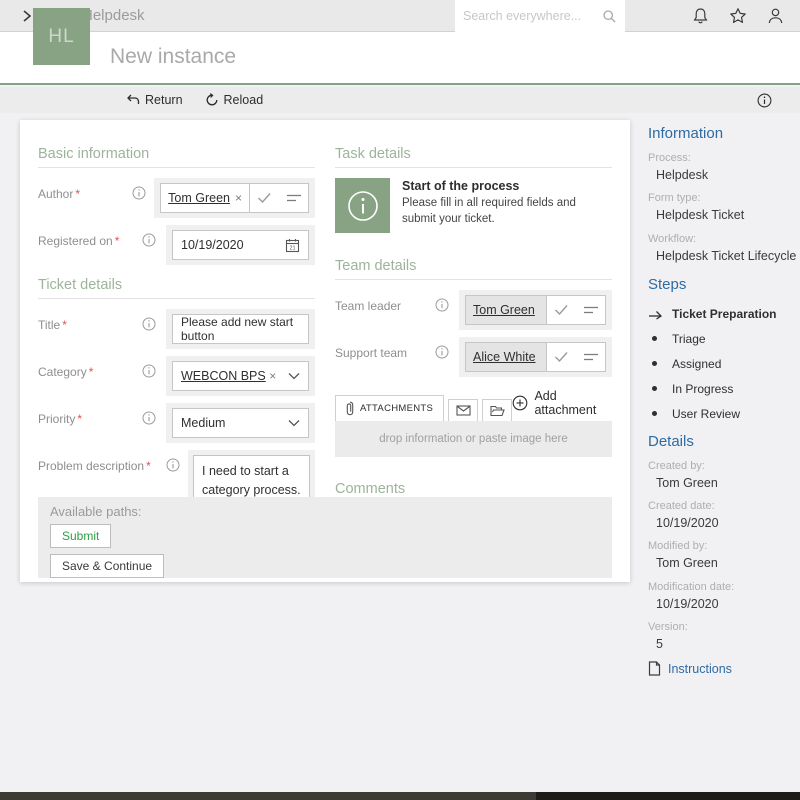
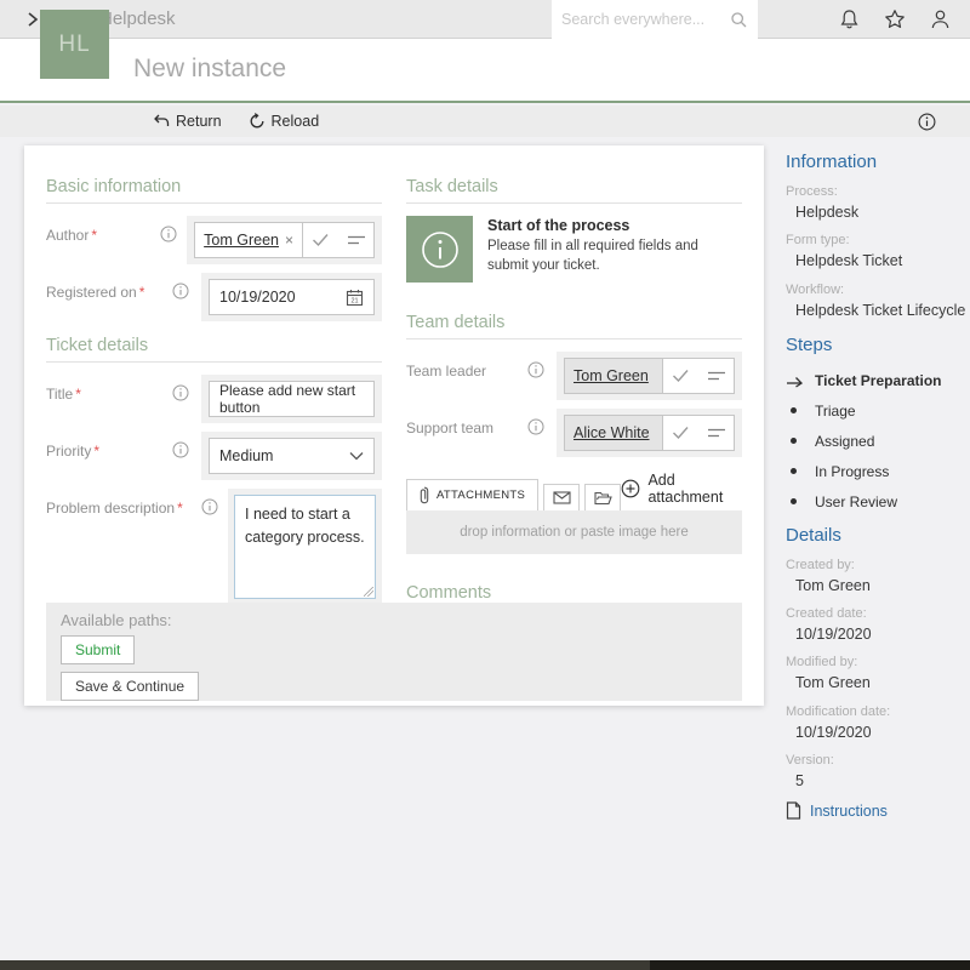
  elpdesk
  Search everywhere...
  New instance
  HL
  Return
  Reload
  Basic information
  Author *
  Tom Green
  ×
  Registered on *
  10/19/2020
  Ticket details
  Title *
  Please add new start button
- Category *
- WEBCON BPS ×
  Priority *
  Medium
  Problem description *
  I need to start a category process.
  Task details
  Start of the process
  Please fill in all required fields and submit your ticket.
  Team details
  Team leader
  Tom Green
  Support team
  Alice White
  ATTACHMENTS
  Add attachment
  drop information or paste image here
  Comments
  Available paths:
  Submit
  Save & Continue
  Information
  Process:
  Helpdesk
  Form type:
  Helpdesk Ticket
  Workflow:
  Helpdesk Ticket Lifecycle
  Steps
  Ticket Preparation
  Triage
  Assigned
  In Progress
  User Review
  Details
  Created by:
  Tom Green
  Created date:
  10/19/2020
  Modified by:
  Tom Green
  Modification date:
  10/19/2020
  Version:
  5
  Instructions
